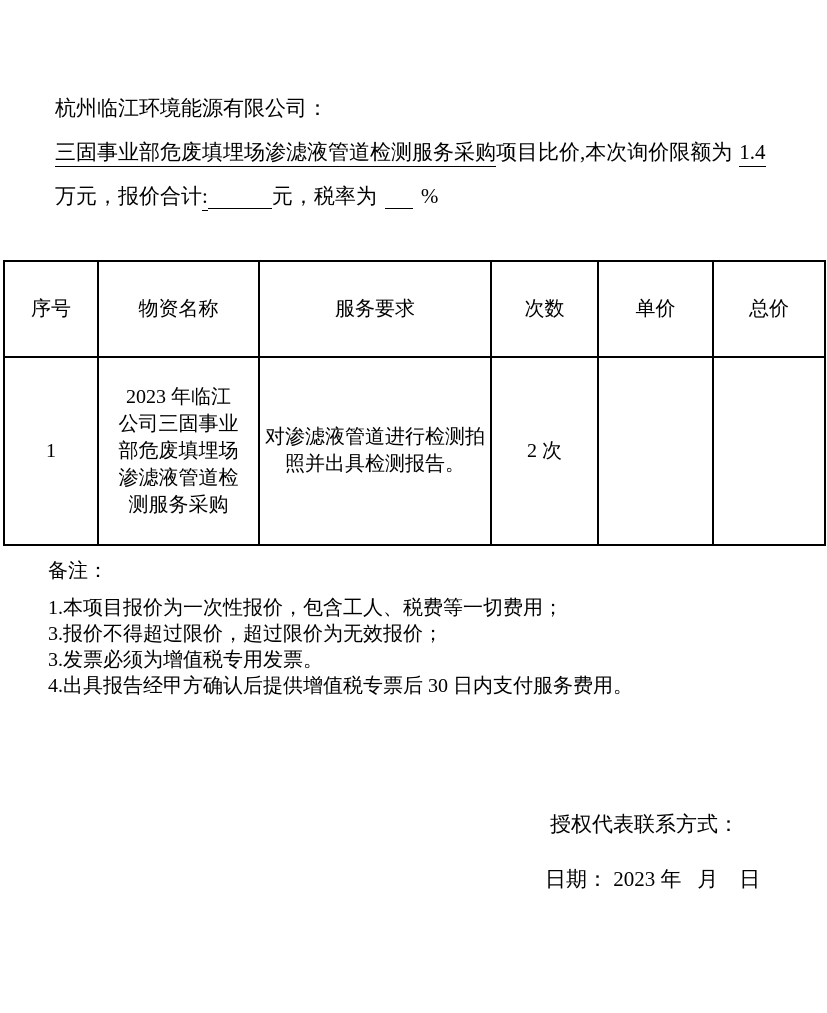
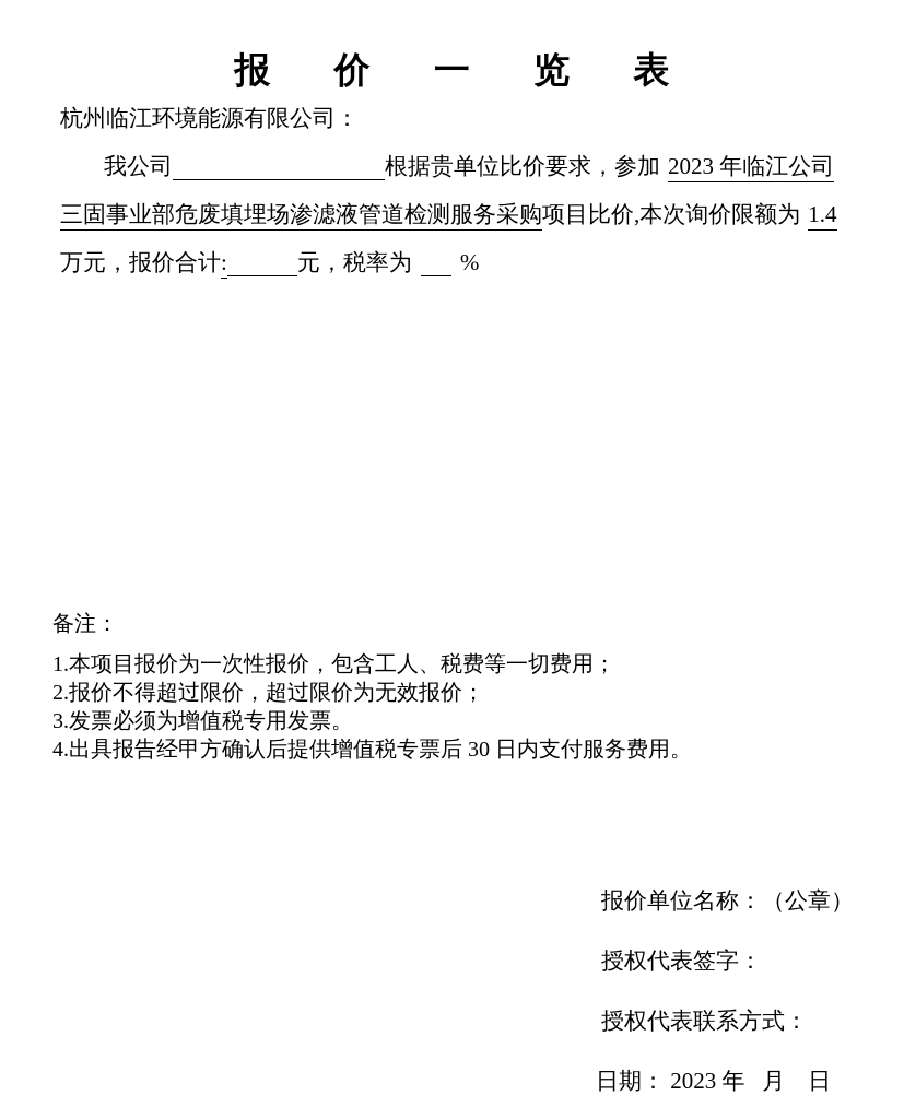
+ 报 价 一 览 表
  杭州临江环境能源有限公司：
+ 我公司 根据贵单位比价要求，参加 2023 年临江公司
  三固事业部危废填埋场渗滤液管道检测服务采购项目比价,本次询价限额为 1.4
  万元，报价合计: 元，税率为 %
- 序号	物资名称	服务要求	次数	单价	总价
- 1	2023 年临江公司三固事业部危废填埋场渗滤液管道检测服务采购	对渗滤液管道进行检测拍照并出具检测报告。	2 次
  备注：
  1.本项目报价为一次性报价，包含工人、税费等一切费用；
- 3.报价不得超过限价，超过限价为无效报价；
+ 2.报价不得超过限价，超过限价为无效报价；
  3.发票必须为增值税专用发票。
  4.出具报告经甲方确认后提供增值税专票后 30 日内支付服务费用。
+ 报价单位名称：（公章）
+ 授权代表签字：
  授权代表联系方式：
  日期： 2023 年 月 日
